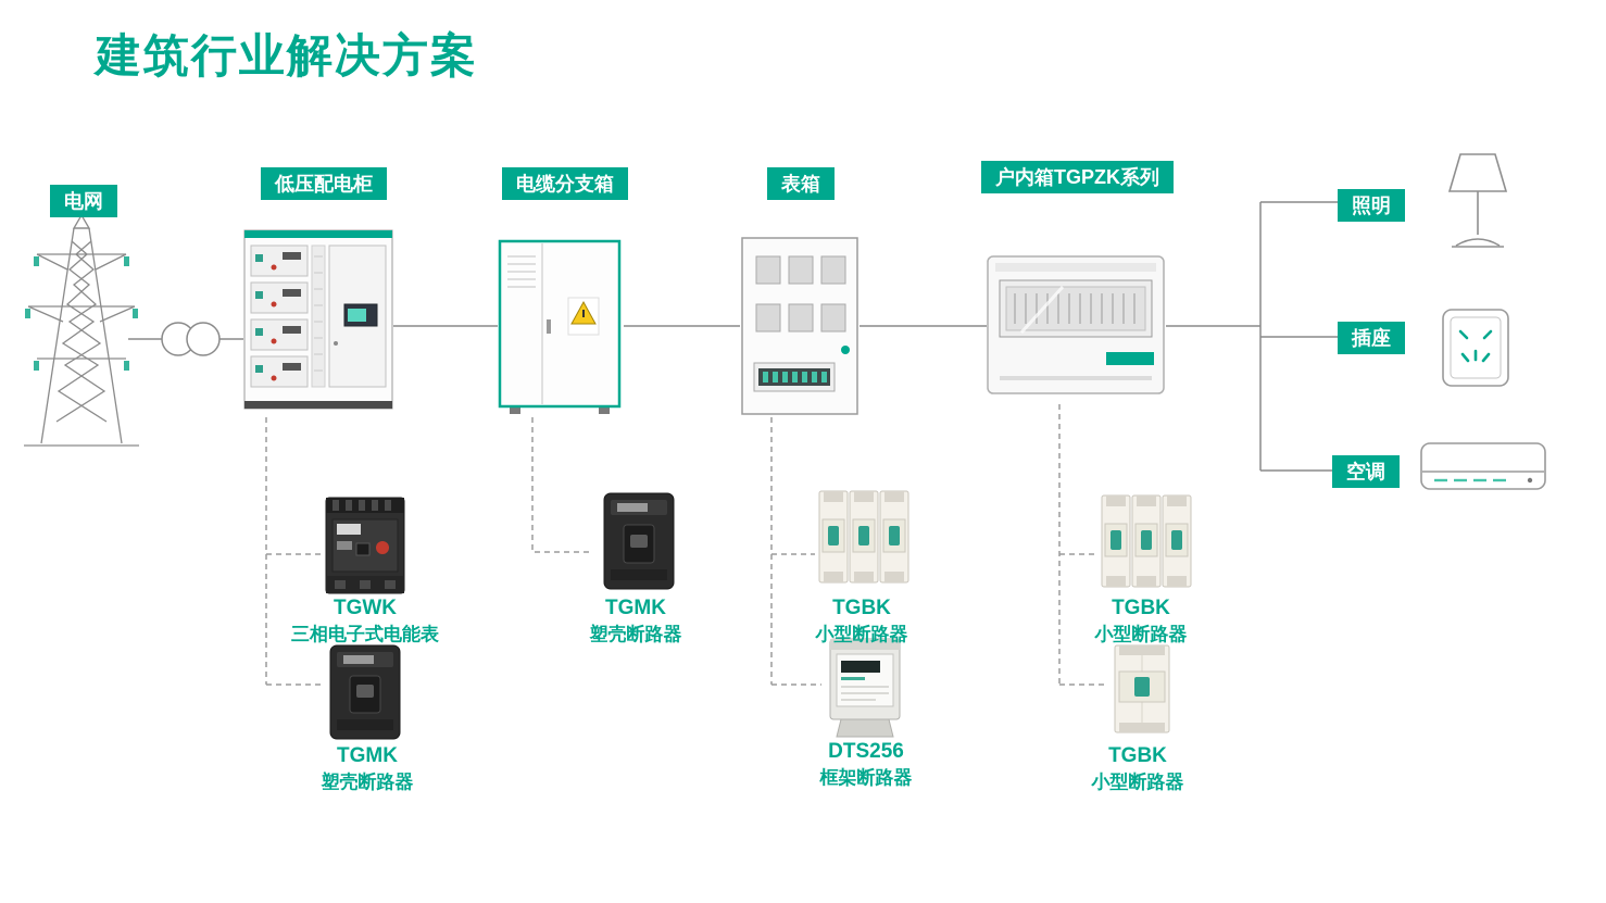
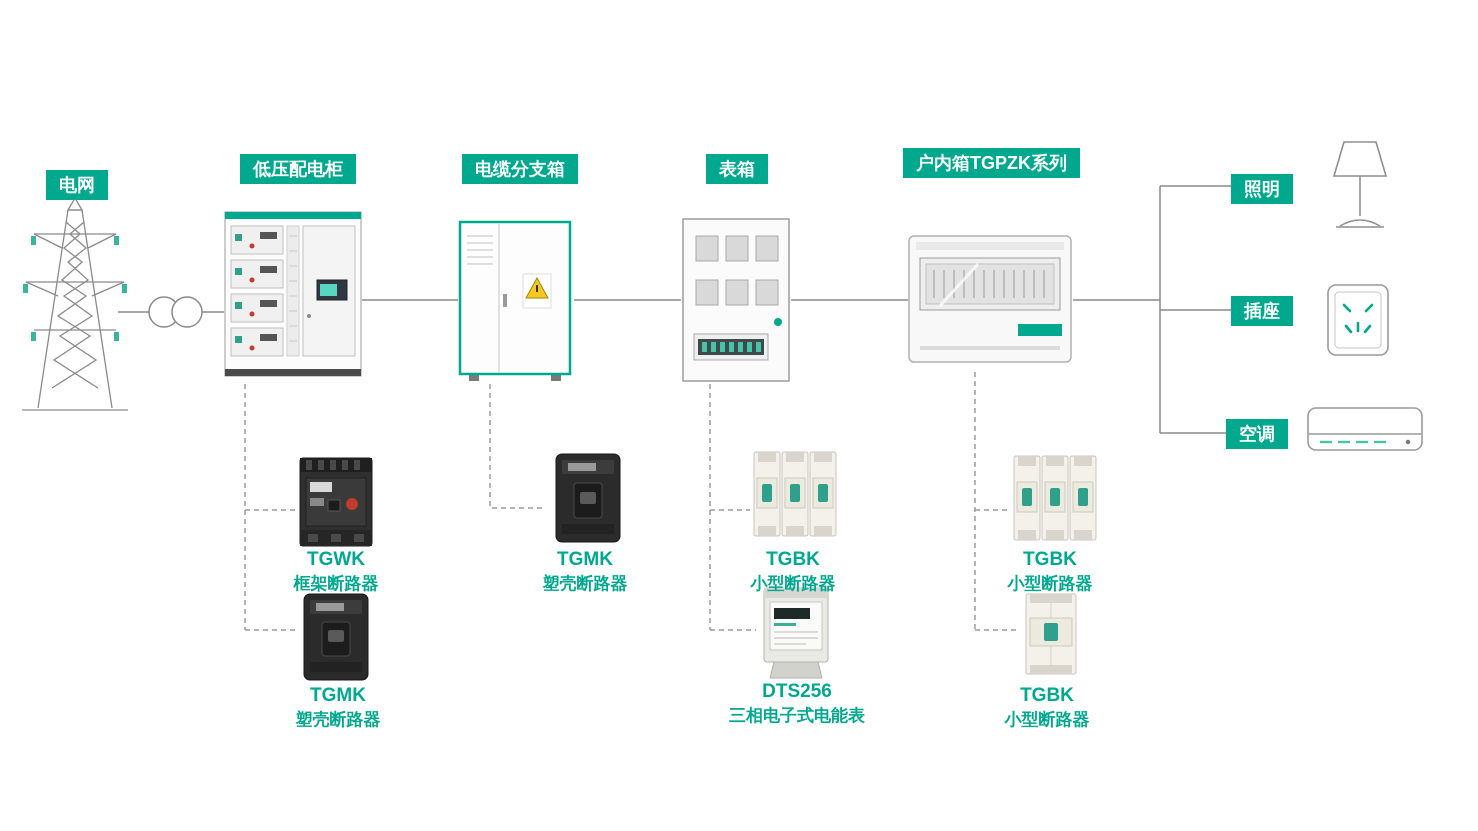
- 建筑行业解决方案
  电网
  低压配电柜
  电缆分支箱
  表箱
  户内箱TGPZK系列
  照明
  插座
  空调
  TGWK
- 三相电子式电能表
+ 框架断路器
  TGMK
  塑壳断路器
  TGMK
  塑壳断路器
  TGBK
  小型断路器
  DTS256
- 框架断路器
+ 三相电子式电能表
  TGBK
  小型断路器
  TGBK
  小型断路器
